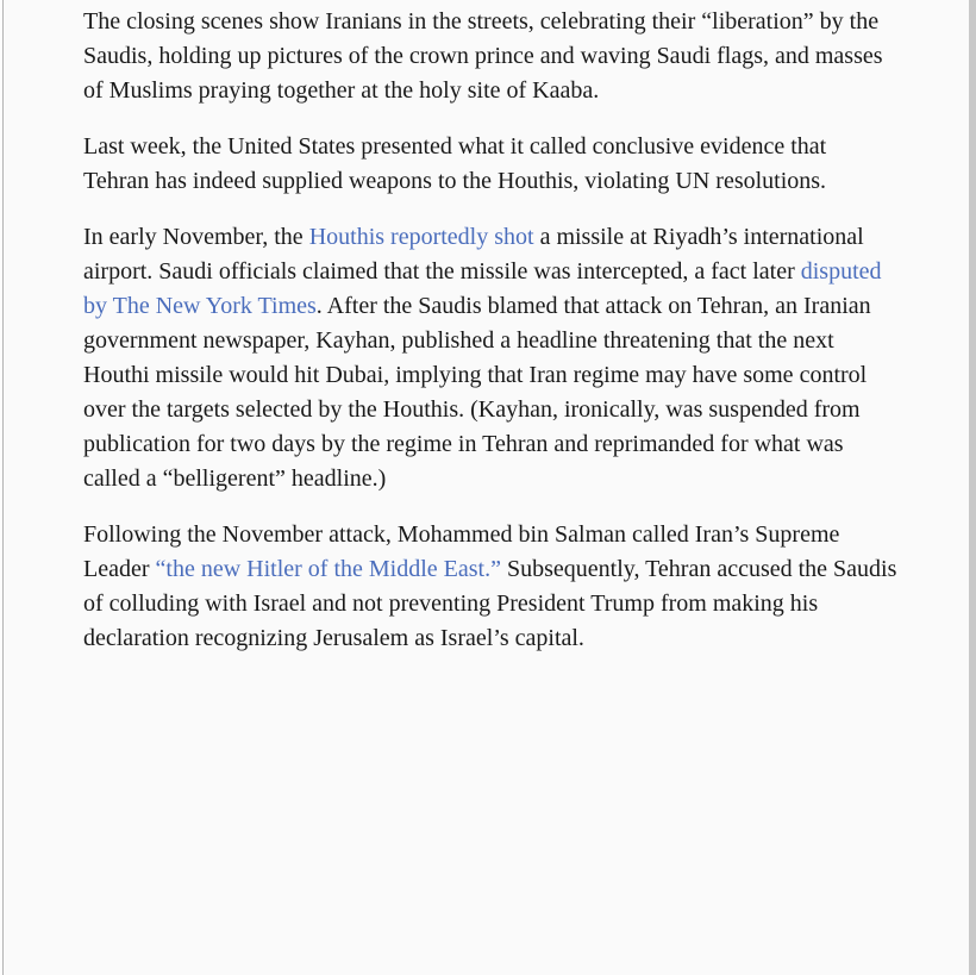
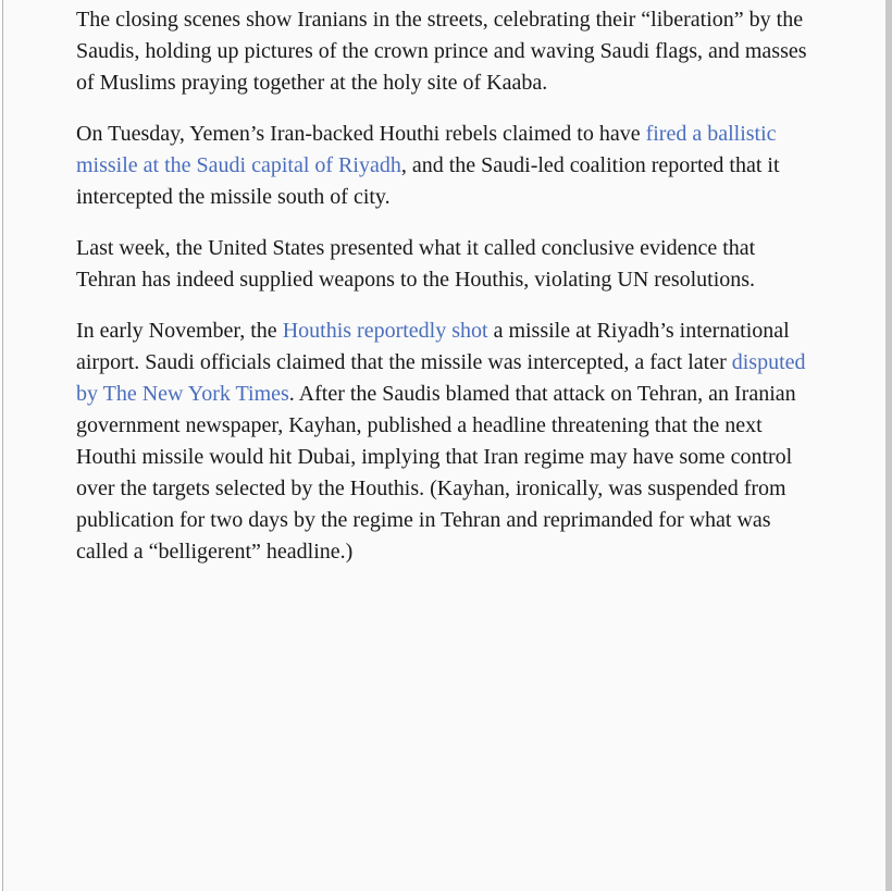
  The closing scenes show Iranians in the streets, celebrating their “liberation” by the
  Saudis, holding up pictures of the crown prince and waving Saudi flags, and masses
  of Muslims praying together at the holy site of Kaaba.
+ On Tuesday, Yemen’s Iran-backed Houthi rebels claimed to have fired a ballistic
+ missile at the Saudi capital of Riyadh, and the Saudi-led coalition reported that it
+ intercepted the missile south of city.
  Last week, the United States presented what it called conclusive evidence that
  Tehran has indeed supplied weapons to the Houthis, violating UN resolutions.
  In early November, the Houthis reportedly shot a missile at Riyadh’s international
  airport. Saudi officials claimed that the missile was intercepted, a fact later disputed
  by The New York Times. After the Saudis blamed that attack on Tehran, an Iranian
  government newspaper, Kayhan, published a headline threatening that the next
  Houthi missile would hit Dubai, implying that Iran regime may have some control
  over the targets selected by the Houthis. (Kayhan, ironically, was suspended from
  publication for two days by the regime in Tehran and reprimanded for what was
  called a “belligerent” headline.)
- Following the November attack, Mohammed bin Salman called Iran’s Supreme
- Leader “the new Hitler of the Middle East.” Subsequently, Tehran accused the Saudis
- of colluding with Israel and not preventing President Trump from making his
- declaration recognizing Jerusalem as Israel’s capital.
